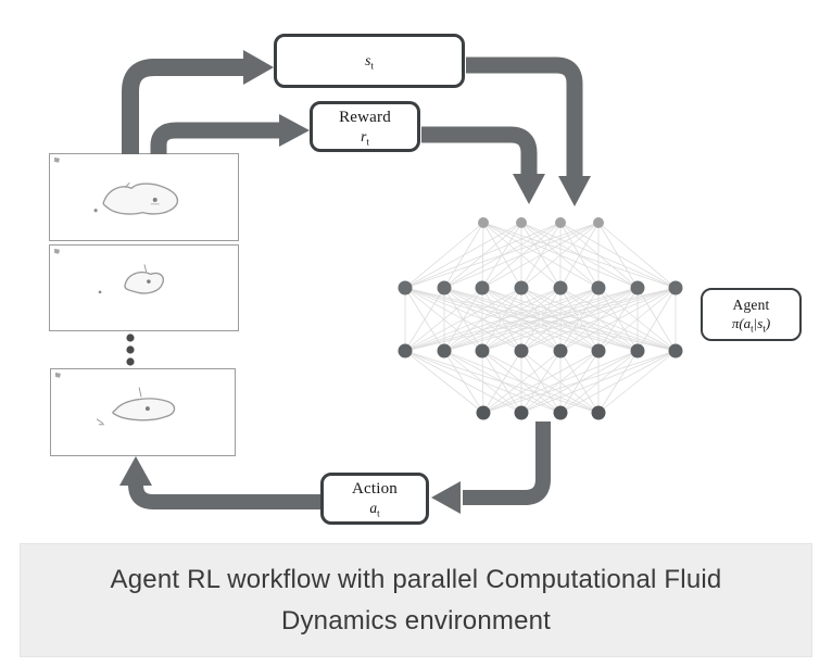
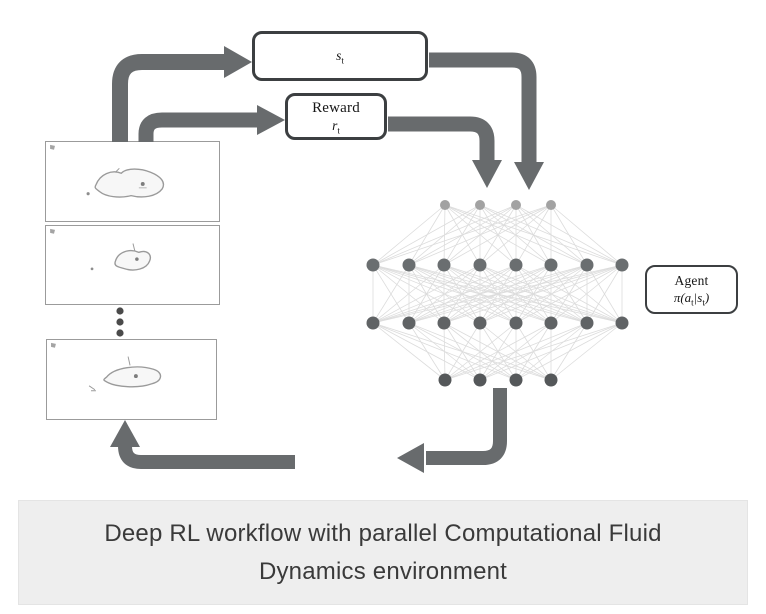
  st
  Reward
  rt
- Action
- at
  Agent
  π(at|st)
- Agent RL workflow with parallel Computational Fluid
+ Deep RL workflow with parallel Computational Fluid
  Dynamics environment
